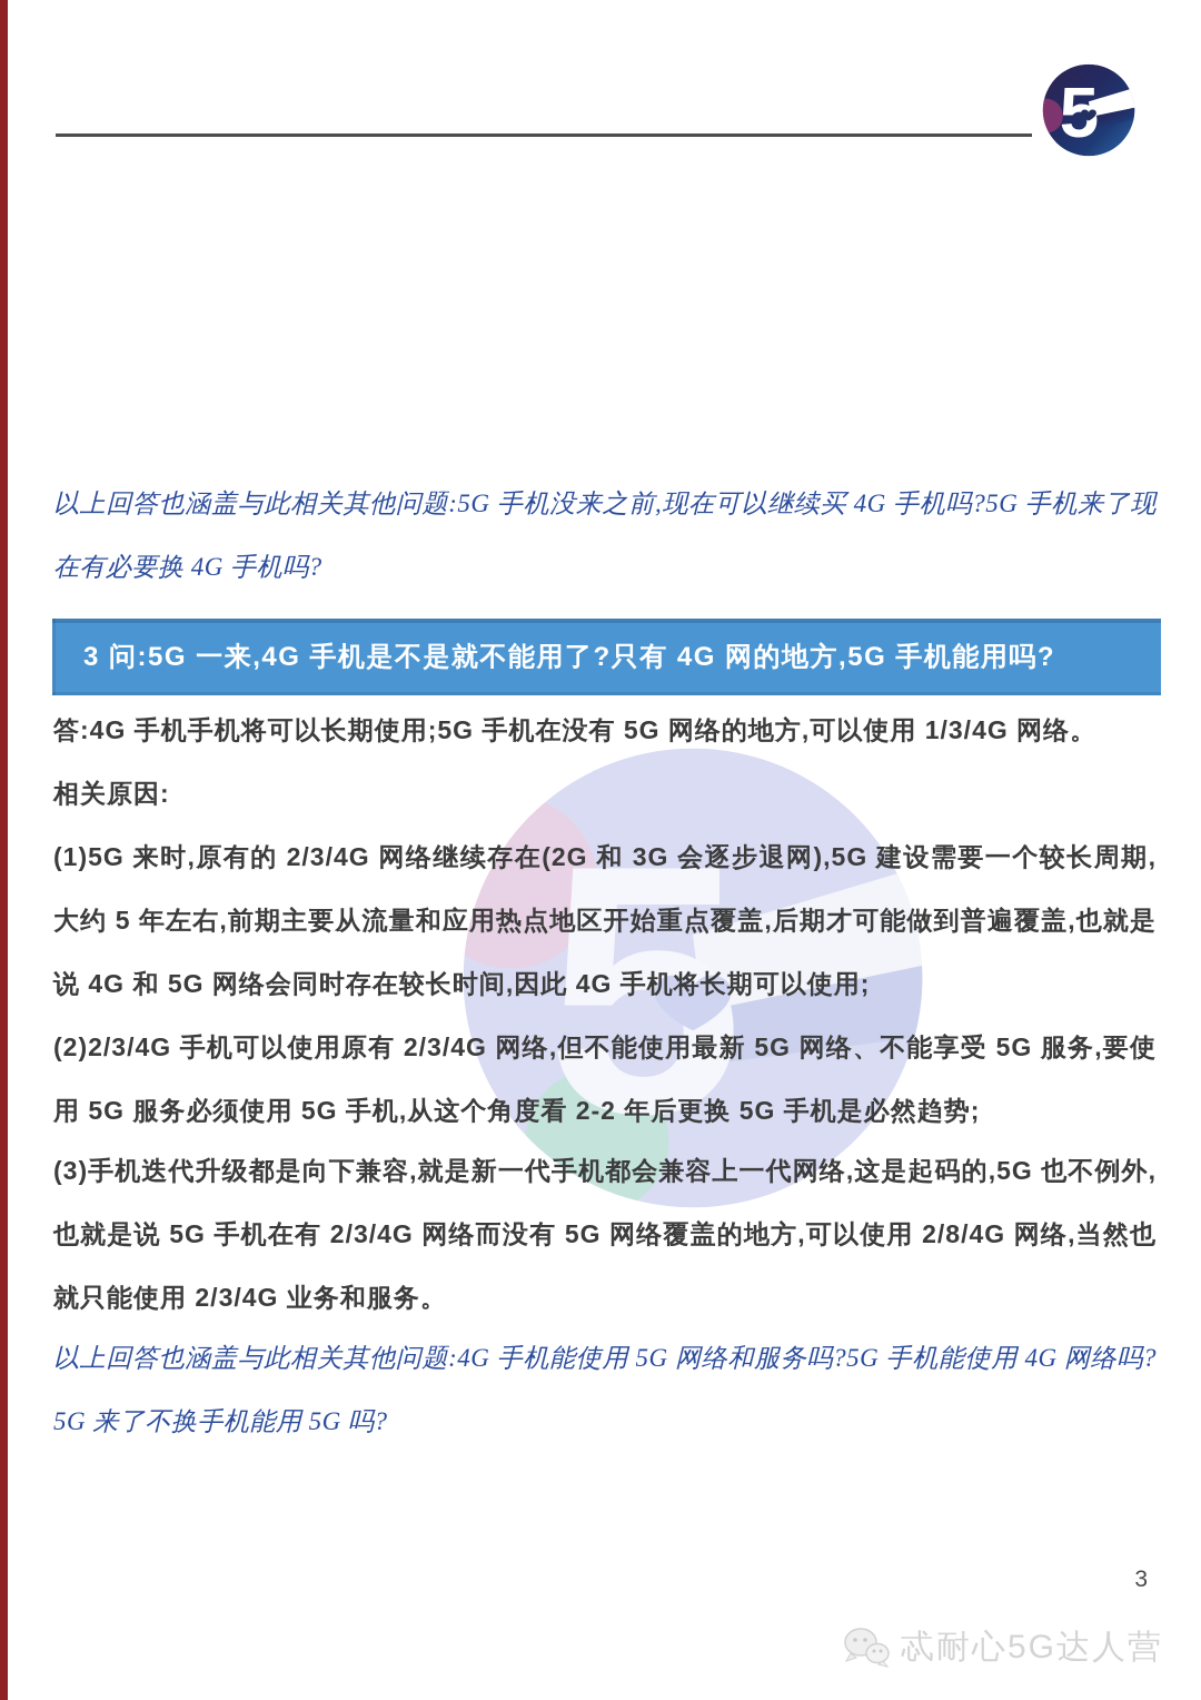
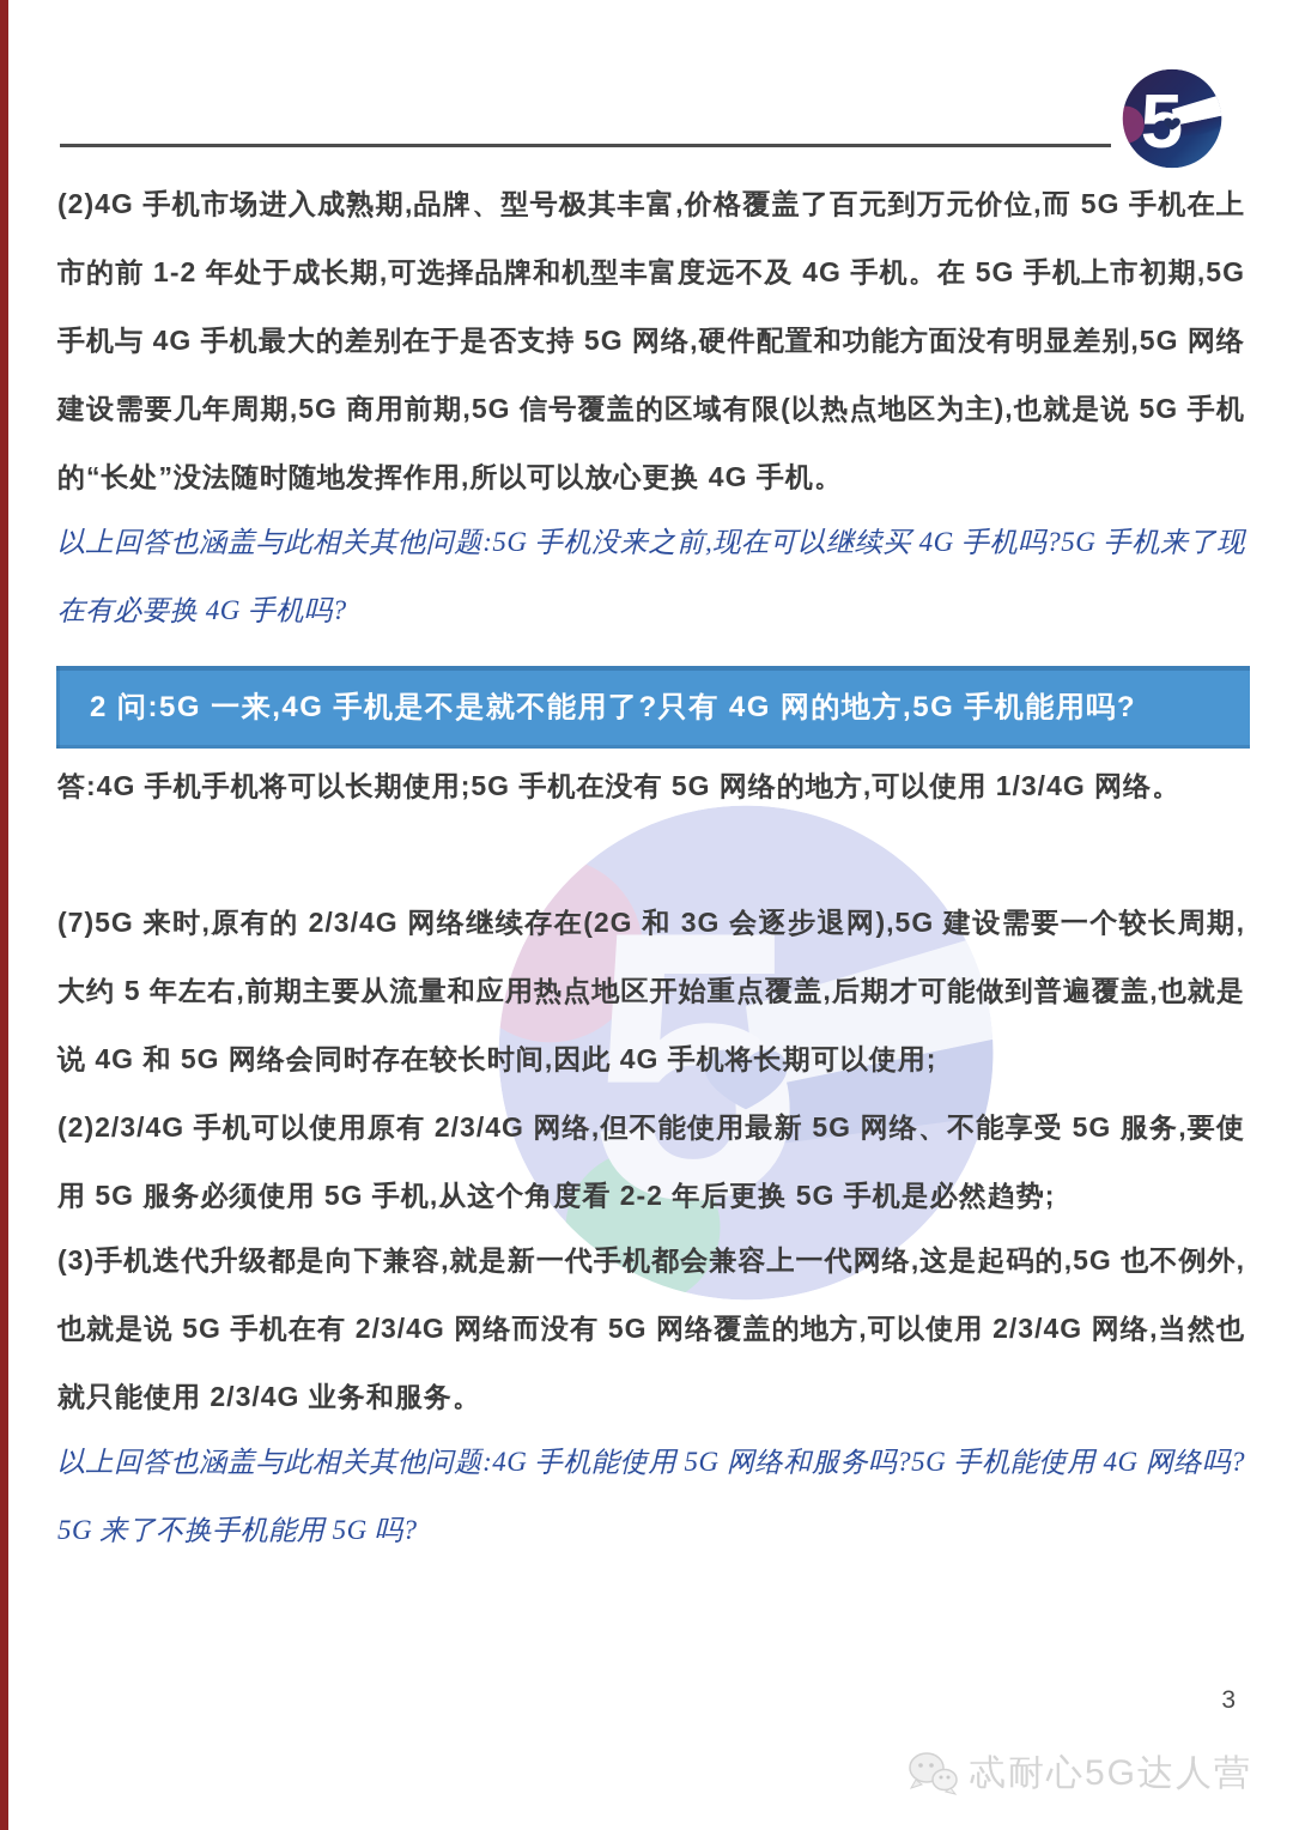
  5
  5
+ (2)4G 手机市场进入成熟期,品牌、型号极其丰富,价格覆盖了百元到万元价位,而 5G 手机在上市的前 1-2 年处于成长期,可选择品牌和机型丰富度远不及 4G 手机。在 5G 手机上市初期,5G 手机与 4G 手机最大的差别在于是否支持 5G 网络,硬件配置和功能方面没有明显差别,5G 网络建设需要几年周期,5G 商用前期,5G 信号覆盖的区域有限(以热点地区为主),也就是说 5G 手机的“长处”没法随时随地发挥作用,所以可以放心更换 4G 手机。
  以上回答也涵盖与此相关其他问题:5G 手机没来之前,现在可以继续买 4G 手机吗?5G 手机来了现在有必要换 4G 手机吗?
- 3 问:5G 一来,4G 手机是不是就不能用了?只有 4G 网的地方,5G 手机能用吗?
+ 2 问:5G 一来,4G 手机是不是就不能用了?只有 4G 网的地方,5G 手机能用吗?
  答:4G 手机手机将可以长期使用;5G 手机在没有 5G 网络的地方,可以使用 1/3/4G 网络。
- 相关原因:
- (1)5G 来时,原有的 2/3/4G 网络继续存在(2G 和 3G 会逐步退网),5G 建设需要一个较长周期,大约 5 年左右,前期主要从流量和应用热点地区开始重点覆盖,后期才可能做到普遍覆盖,也就是说 4G 和 5G 网络会同时存在较长时间,因此 4G 手机将长期可以使用;
+ (7)5G 来时,原有的 2/3/4G 网络继续存在(2G 和 3G 会逐步退网),5G 建设需要一个较长周期,大约 5 年左右,前期主要从流量和应用热点地区开始重点覆盖,后期才可能做到普遍覆盖,也就是说 4G 和 5G 网络会同时存在较长时间,因此 4G 手机将长期可以使用;
  (2)2/3/4G 手机可以使用原有 2/3/4G 网络,但不能使用最新 5G 网络、不能享受 5G 服务,要使用 5G 服务必须使用 5G 手机,从这个角度看 2-2 年后更换 5G 手机是必然趋势;
- (3)手机迭代升级都是向下兼容,就是新一代手机都会兼容上一代网络,这是起码的,5G 也不例外,也就是说 5G 手机在有 2/3/4G 网络而没有 5G 网络覆盖的地方,可以使用 2/8/4G 网络,当然也就只能使用 2/3/4G 业务和服务。
+ (3)手机迭代升级都是向下兼容,就是新一代手机都会兼容上一代网络,这是起码的,5G 也不例外,也就是说 5G 手机在有 2/3/4G 网络而没有 5G 网络覆盖的地方,可以使用 2/3/4G 网络,当然也就只能使用 2/3/4G 业务和服务。
  以上回答也涵盖与此相关其他问题:4G 手机能使用 5G 网络和服务吗?5G 手机能使用 4G 网络吗?5G 来了不换手机能用 5G 吗?
  3
  忒耐心5G达人营
